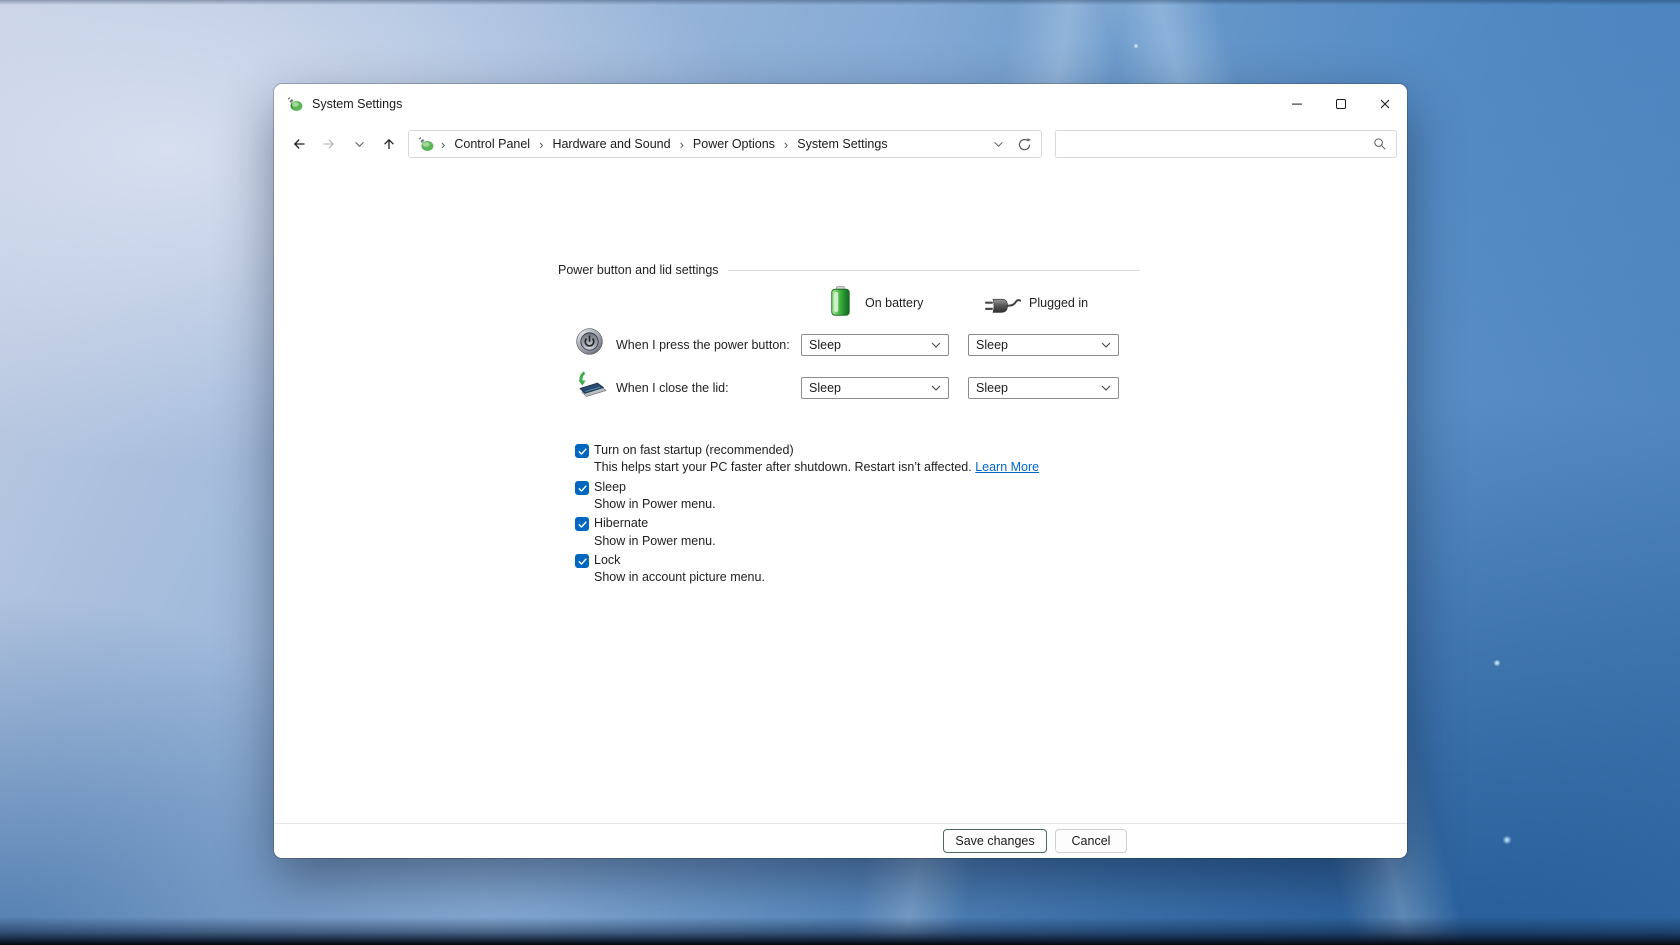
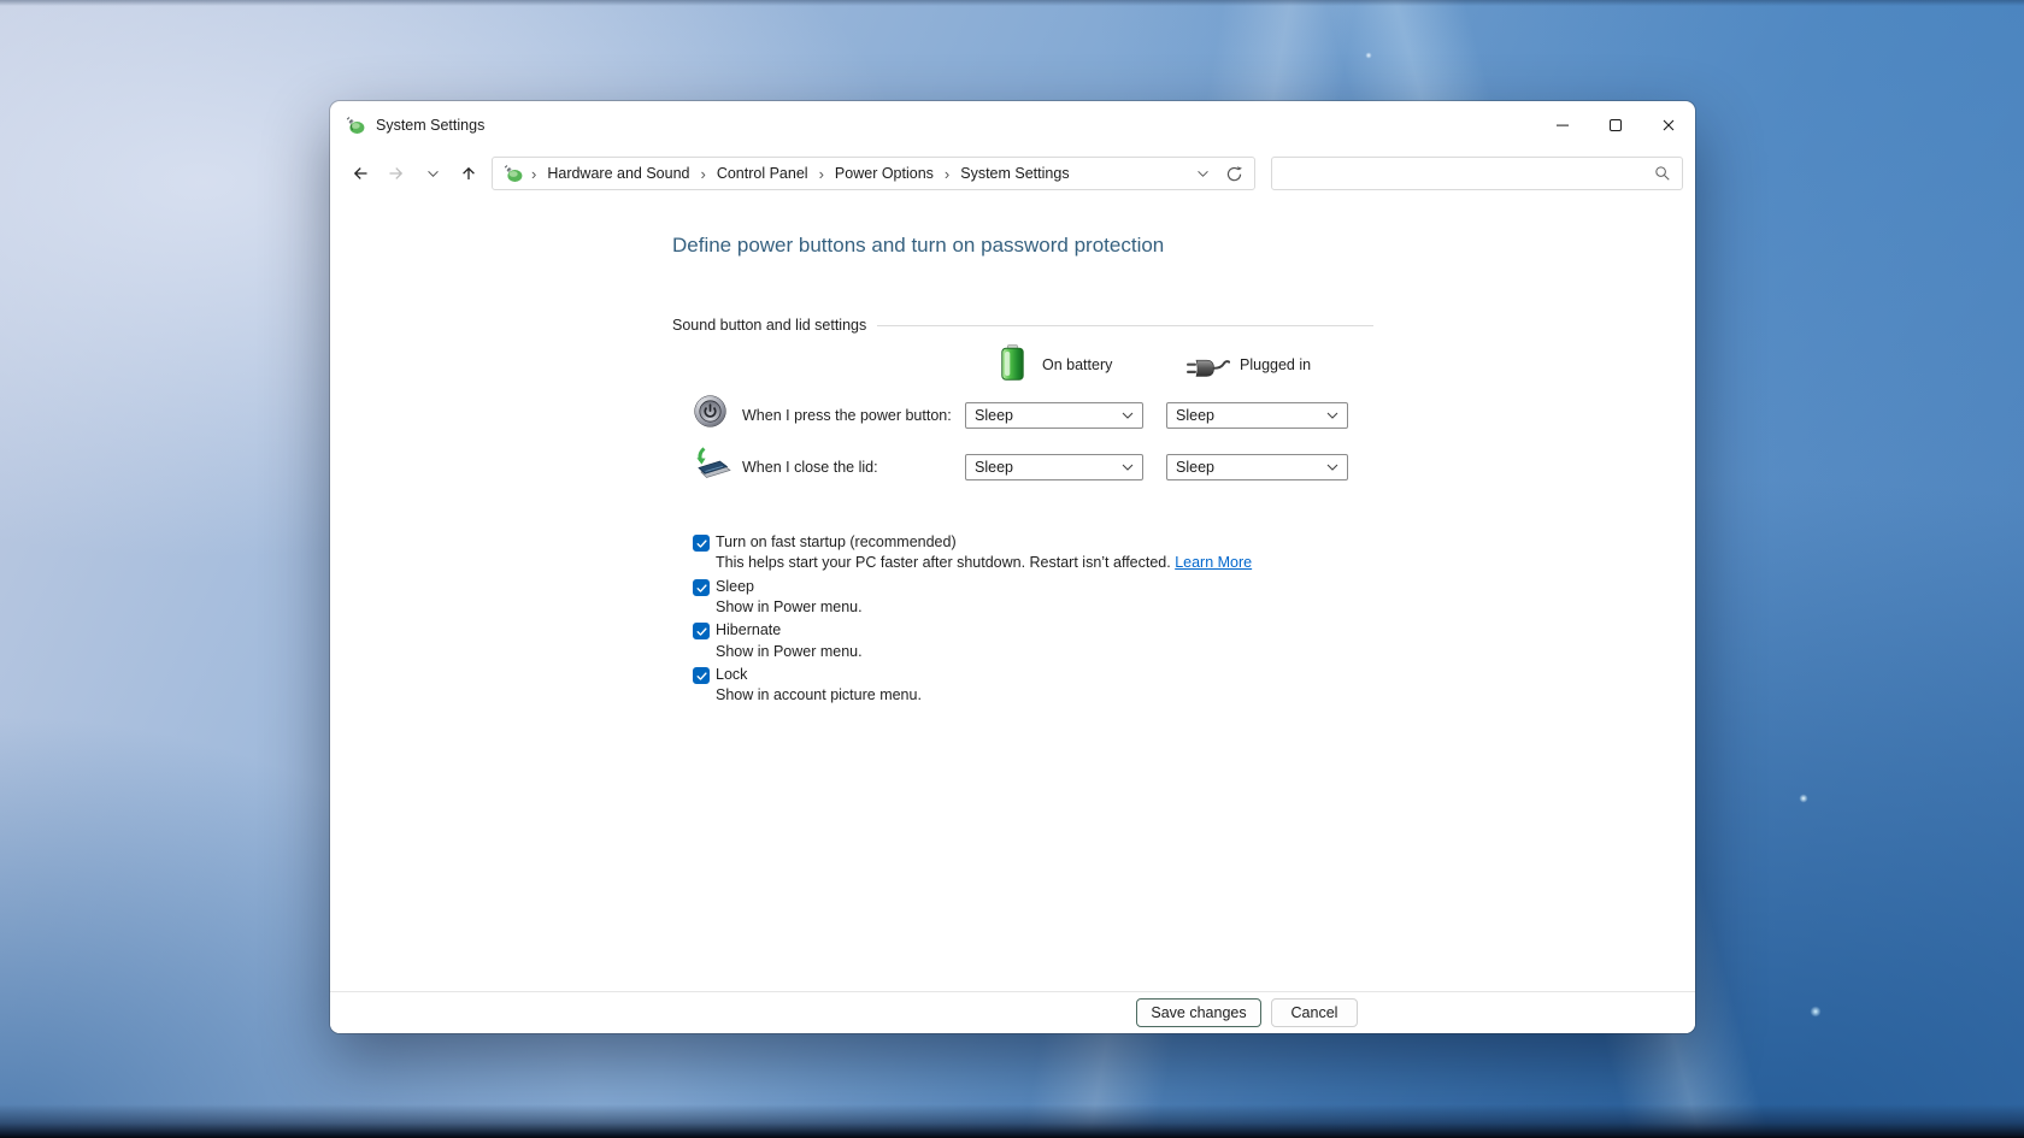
  System Settings
  ›
- Control Panel
+ Hardware and Sound
  ›
- Hardware and Sound
+ Control Panel
  ›
  Power Options
  ›
  System Settings
+ Define power buttons and turn on password protection
- Power button and lid settings
+ Sound button and lid settings
  On battery
  Plugged in
  When I press the power button:
  Sleep
  Sleep
  When I close the lid:
  Sleep
  Sleep
  Turn on fast startup (recommended)
  This helps start your PC faster after shutdown. Restart isn’t affected. Learn More
  Sleep
  Show in Power menu.
  Hibernate
  Show in Power menu.
  Lock
  Show in account picture menu.
  Save changes
  Cancel
